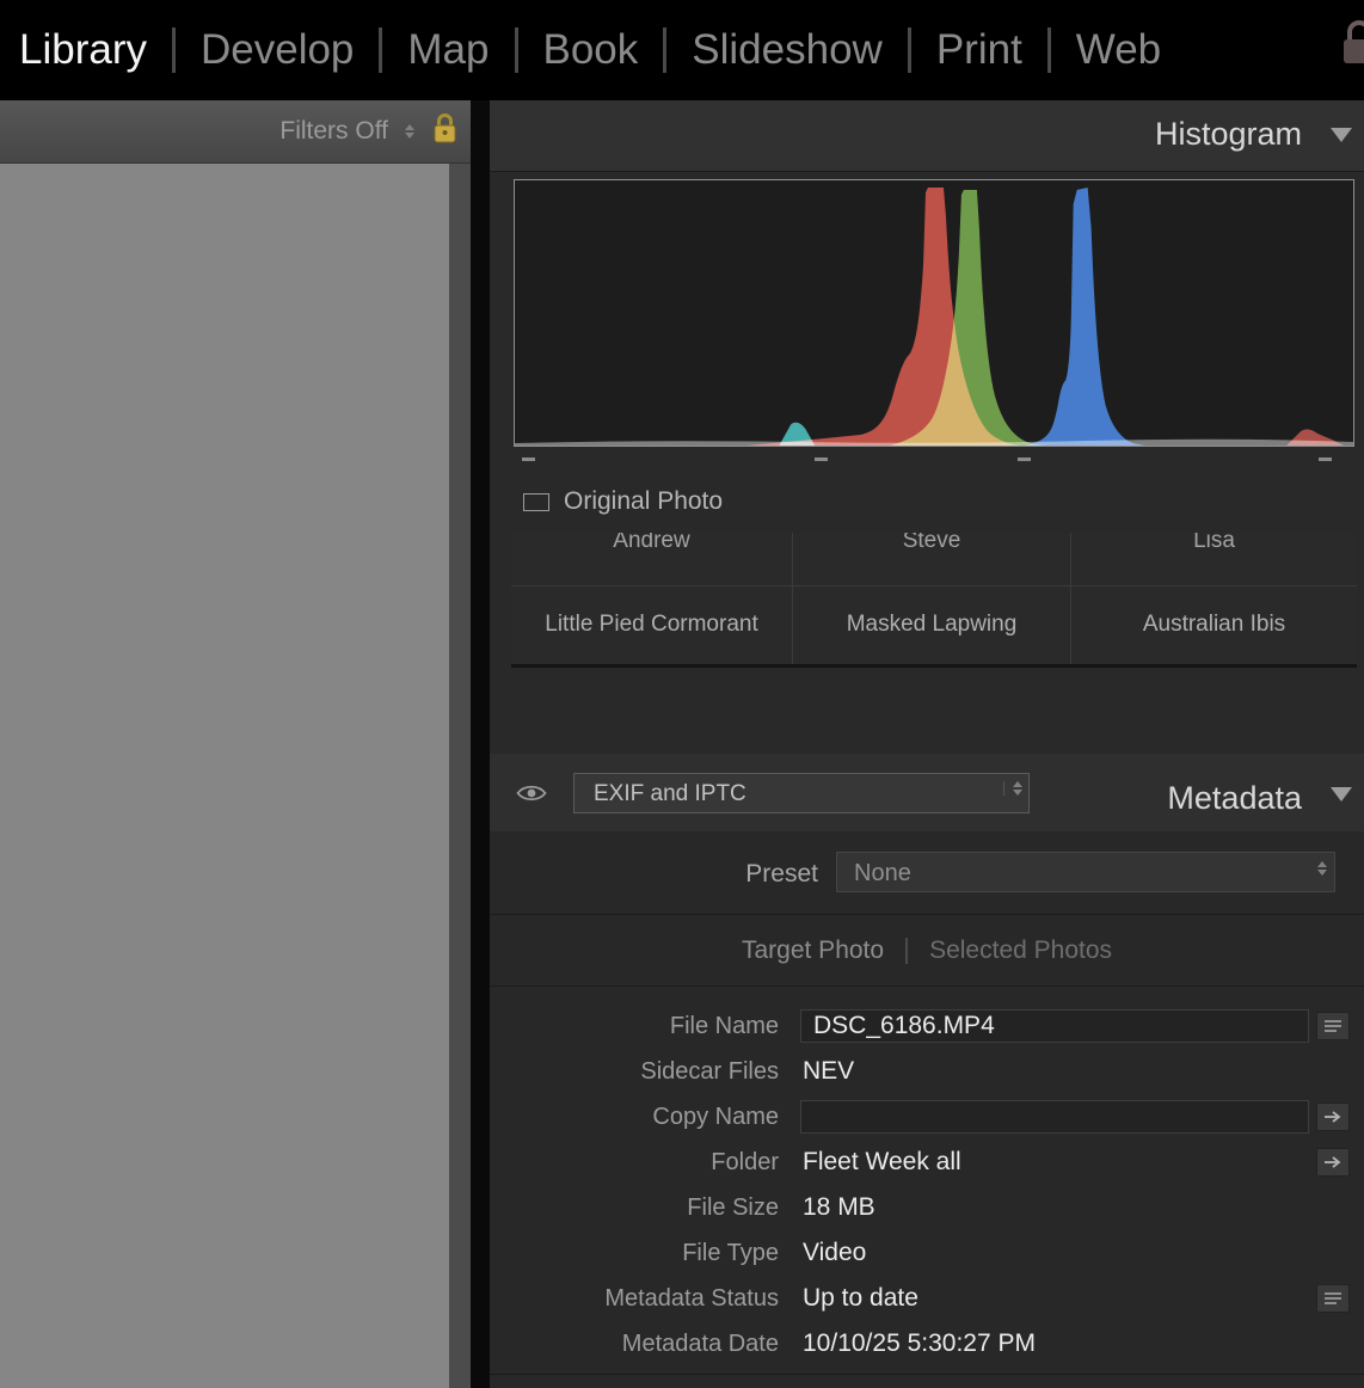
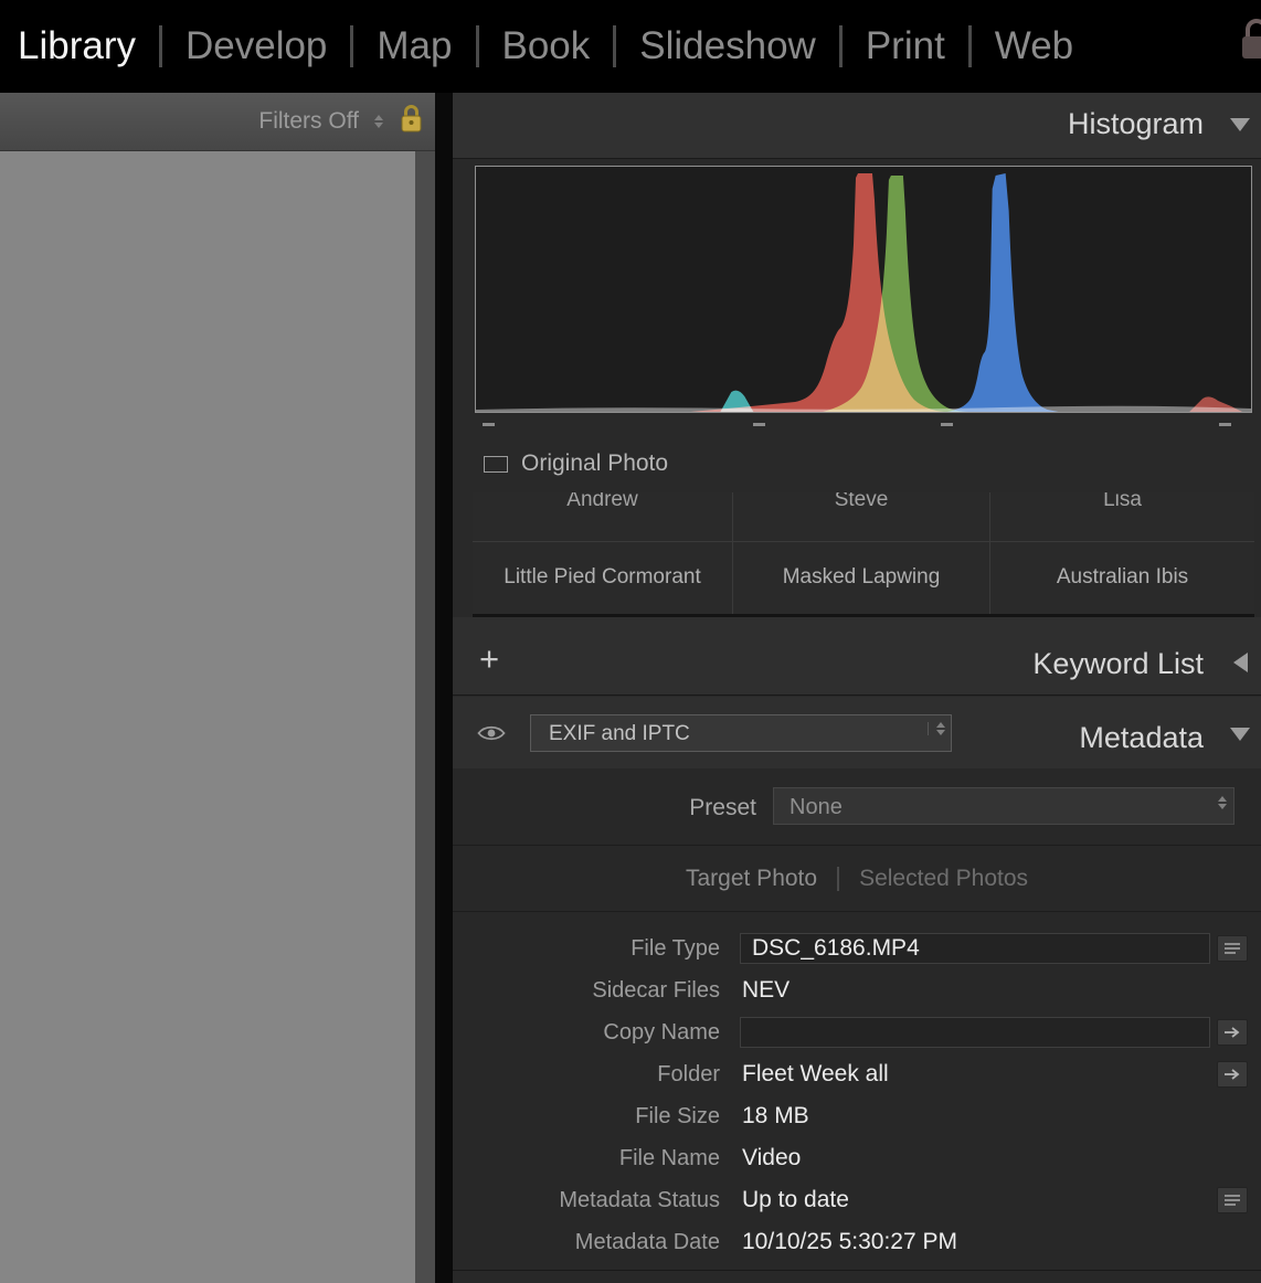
  Library
  Develop
  Map
  Book
  Slideshow
  Print
  Web
  Filters Off
  Histogram
  Original Photo
  Andrew
  Steve
  Lisa
  Little Pied Cormorant
  Masked Lapwing
  Australian Ibis
+ +
+ Keyword List
  EXIF and IPTC
  Metadata
  Preset
  None
  Target Photo
  Selected Photos
- File Name
+ File Type
  DSC_6186.MP4
  Sidecar Files
  NEV
  Copy Name
  Folder
  Fleet Week all
  File Size
  18 MB
- File Type
+ File Name
  Video
  Metadata Status
  Up to date
  Metadata Date
  10/10/25 5:30:27 PM
